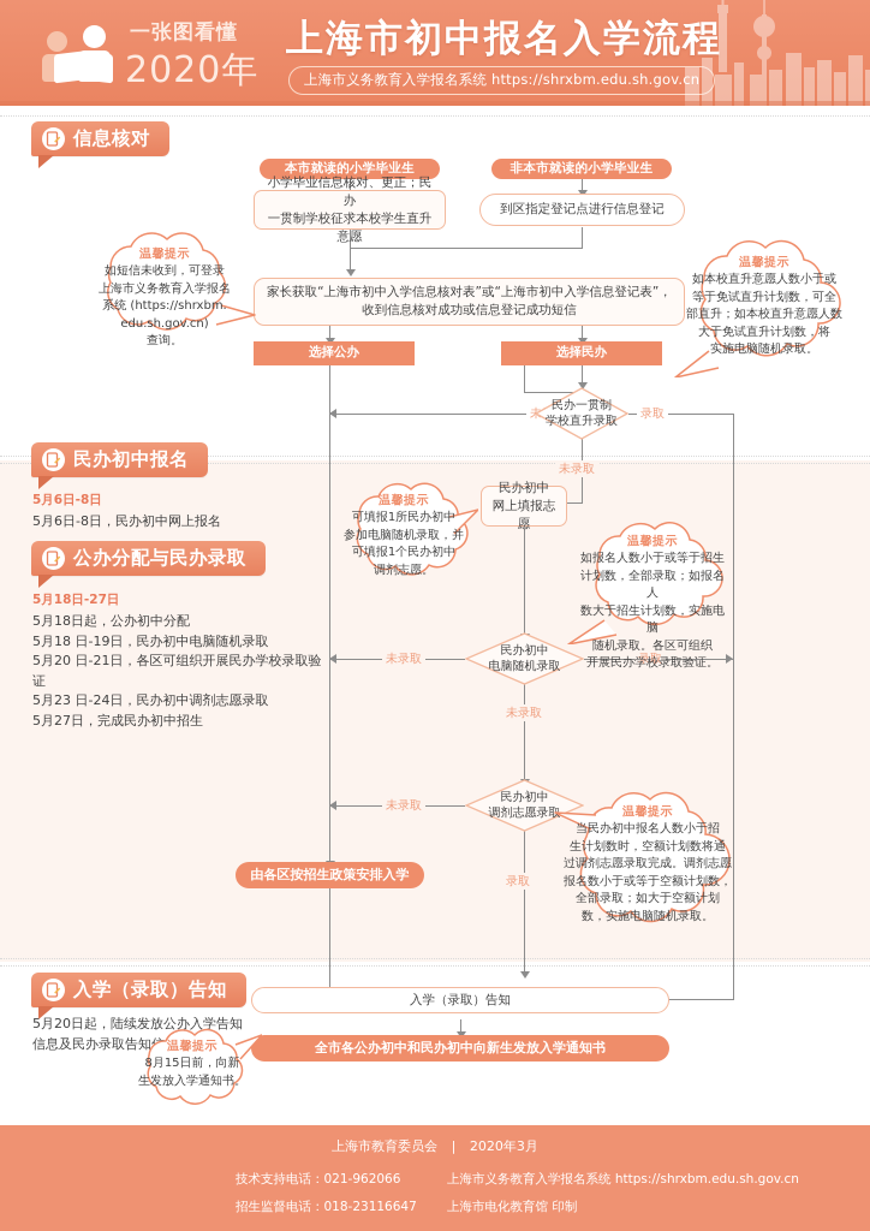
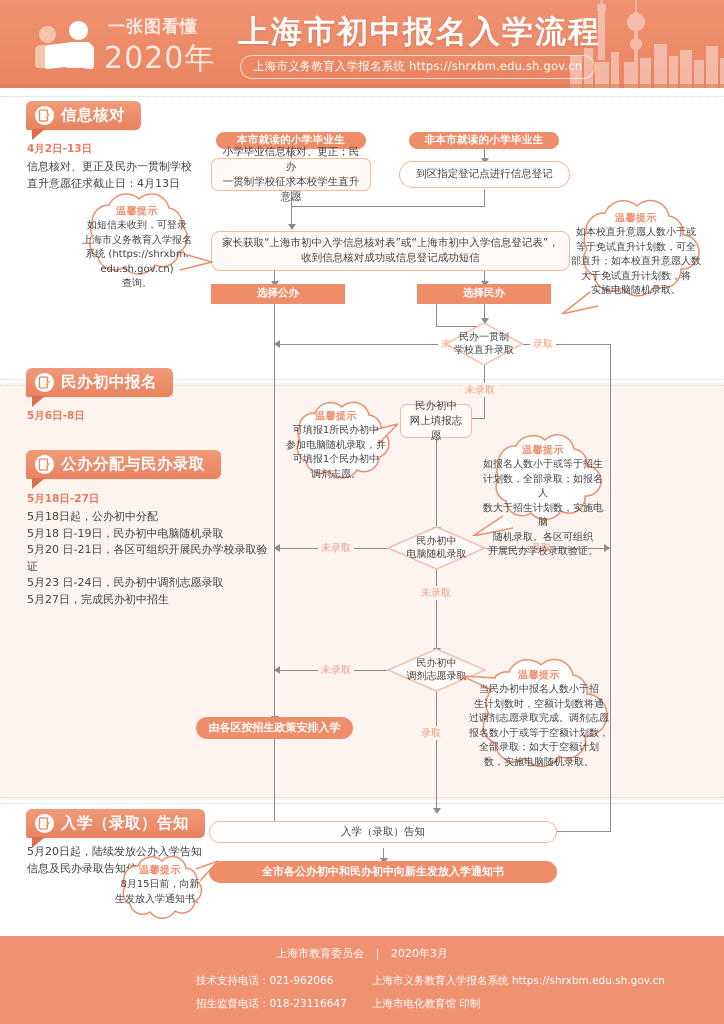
  一张图看懂
  2020年
  上海市初中报名入学流程
  上海市义务教育入学报名系统 https://shrxbm.edu.sh.gov.cn
  信息核对
+ 4月2日-13日
+ 信息核对、更正及民办一贯制学校
+ 直升意愿征求截止日：4月13日
  民办初中报名
  5月6日-8日
- 5月6日-8日，民办初中网上报名
  公办分配与民办录取
  5月18日-27日
  5月18日起，公办初中分配
  5月18 日-19日，民办初中电脑随机录取
  5月20 日-21日，各区可组织开展民办学校录取验证
  5月23 日-24日，民办初中调剂志愿录取
  5月27日，完成民办初中招生
  入学（录取）告知
  5月20日起，陆续发放公办入学告知
  信息及民办录取告知
  录取
  未录取
  未录取
  录取
  未录取
  未录取
  录取
  本市就读的小学毕业生
  非本市就读的小学毕业生
  小学毕业信息核对、更正；民办
  一贯制学校征求本校学生直升意愿
  到区指定登记点进行信息登记
  家长获取“上海市初中入学信息核对表”或“上海市初中入学信息登记表”，
  收到信息核对成功或信息登记成功短信
  选择公办
  选择民办
  民办一贯制
  学校直升录取
  民办初中
  网上填报志愿
  民办初中
  电脑随机录取
  民办初中
  调剂志愿录
  由各区按招生政策安排入学
  入学（录取）告知
  全市各公办初中和民办初中向新生发放入学通知书
  温馨提示
  如短信未收到，可登录
  上海市义务教育入学报名
  系统 (https://shrxbm.
  edu.sh.gov.cn)
  查询。
  温馨提示
  如本校直升意愿人数小于或
  等于免试直升计划数，可全
  部直升；如本校直升意愿人数
  大于免试直升计划数，将
  实施电脑随机录取。
  温馨提示
  可填报1所民办初中
  参加电脑随机录取，并
  可填报1个民办初中
  调剂志愿。
  温馨提示
  如报名人数小于或等于招生
  计划数，全部录取；如报名人
  数大于招生计划数，实施电脑
  随机录取。各区可组织
  开展民办学校录取验证。
  温馨提示
  当民办初中报名人数小于招
  生计划数时，空额计划数将通
  过调剂志愿录取完成。调剂志愿
  报名数小于或等于空额计划数，
  全部录取；如大于空额计划
  数，实施电脑随机录取。
  温馨提示
  8月15日前，向新
  生发放入学通知书。
  上海市教育委员会 | 2020年3月
  技术支持电话：021-962066
  招生监督电话：018-23116647
  上海市义务教育入学报名系统 https://shrxbm.edu.sh.gov.cn
  上海市电化教育馆 印制
